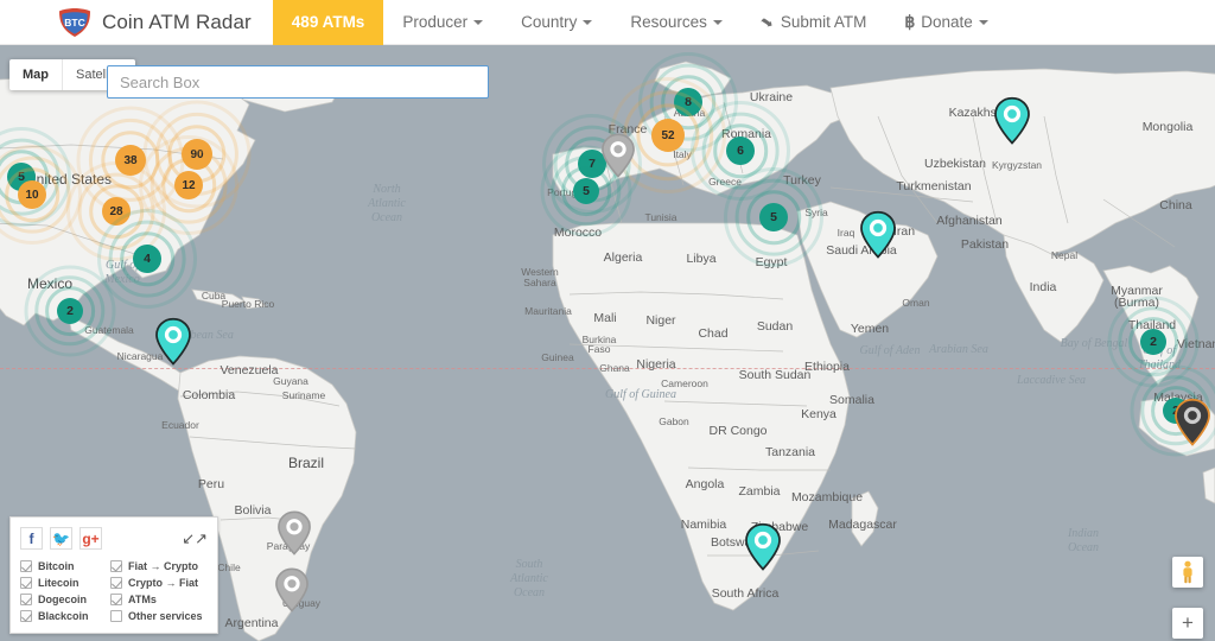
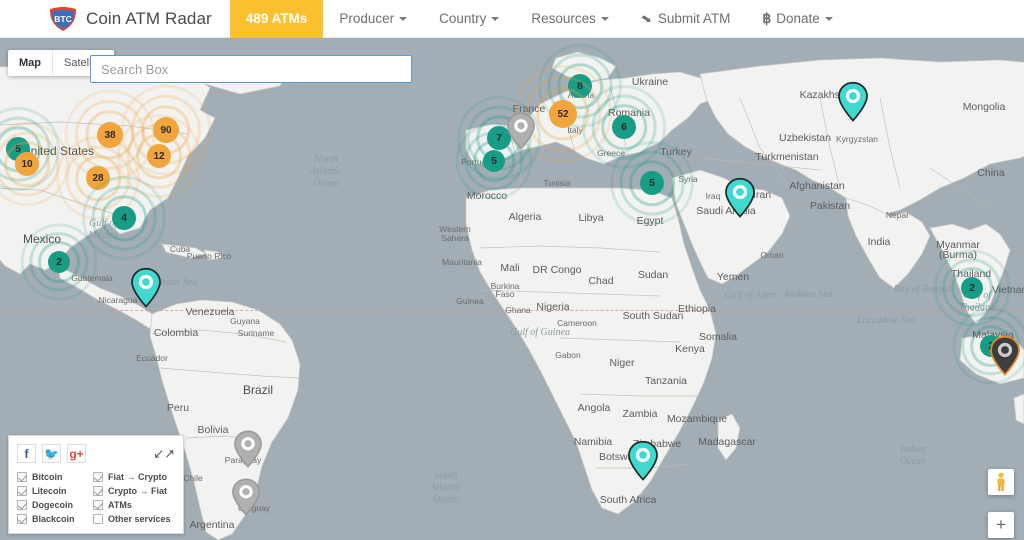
  BTC
  Coin ATM Radar
  489 ATMs
  Producer
  Country
  Resources
  Submit ATM
  ฿
  Donate
  nited States
  Mexico
  Guatemala
  Nicaragua
  Cuba
  Puerto Rico
  Venezuela
  Guyana
  Suriname
  Colombia
  Ecuador
  Brazil
  Peru
  Bolivia
  Paraay
  Chile
  Argentina
  France
  Italy
  Ukraine
  Romania
  Greece
  Turkey
  Syria
  Iraq
  ran
  Egypt
  Morocco
  Algeria
  Libya
  Tunisia
  Western
  Sahara
  Mauritania
  Mali
- Niger
+ DR Congo
  Chad
  Sudan
  Burkina
  Faso
  Guinea
  Nigeria
  Ghana
  Cameroon
  South Sudan
  Ethiopia
  Yemen
  Oman
  Saudi Aria
  Somalia
  Gabon
- DR Congo
+ Niger
  Kenya
  Tanzania
  Angola
  Zambia
  Mozambique
  Namibia
  Madagascar
  South Africa
  Kazakhs
  Mongolia
  Uzbekistan
  Kyrgyzstan
  Turkmenistan
  Afghanistan
  Pakistan
  China
  India
  Nepal
  Myanmar
  (Burma)
  Thailand
  Vietna
  Maysia
  Gulf o
  Mexico
  Bay of Bengal
  Gulf of Guinea
  Thailand
  5
  10
  38
  90
  12
  28
  4
  2
  8
  52
  7
  5
  6
  5
  2
  Map
  Search Box
  f
  🐦
  g+
  ↙↗
  Bitcoin
  Fiat → Crypto
  Litecoin
  Crypto → Fiat
  Dogecoin
  ATMs
  Blackcoin
  Other services
  +
